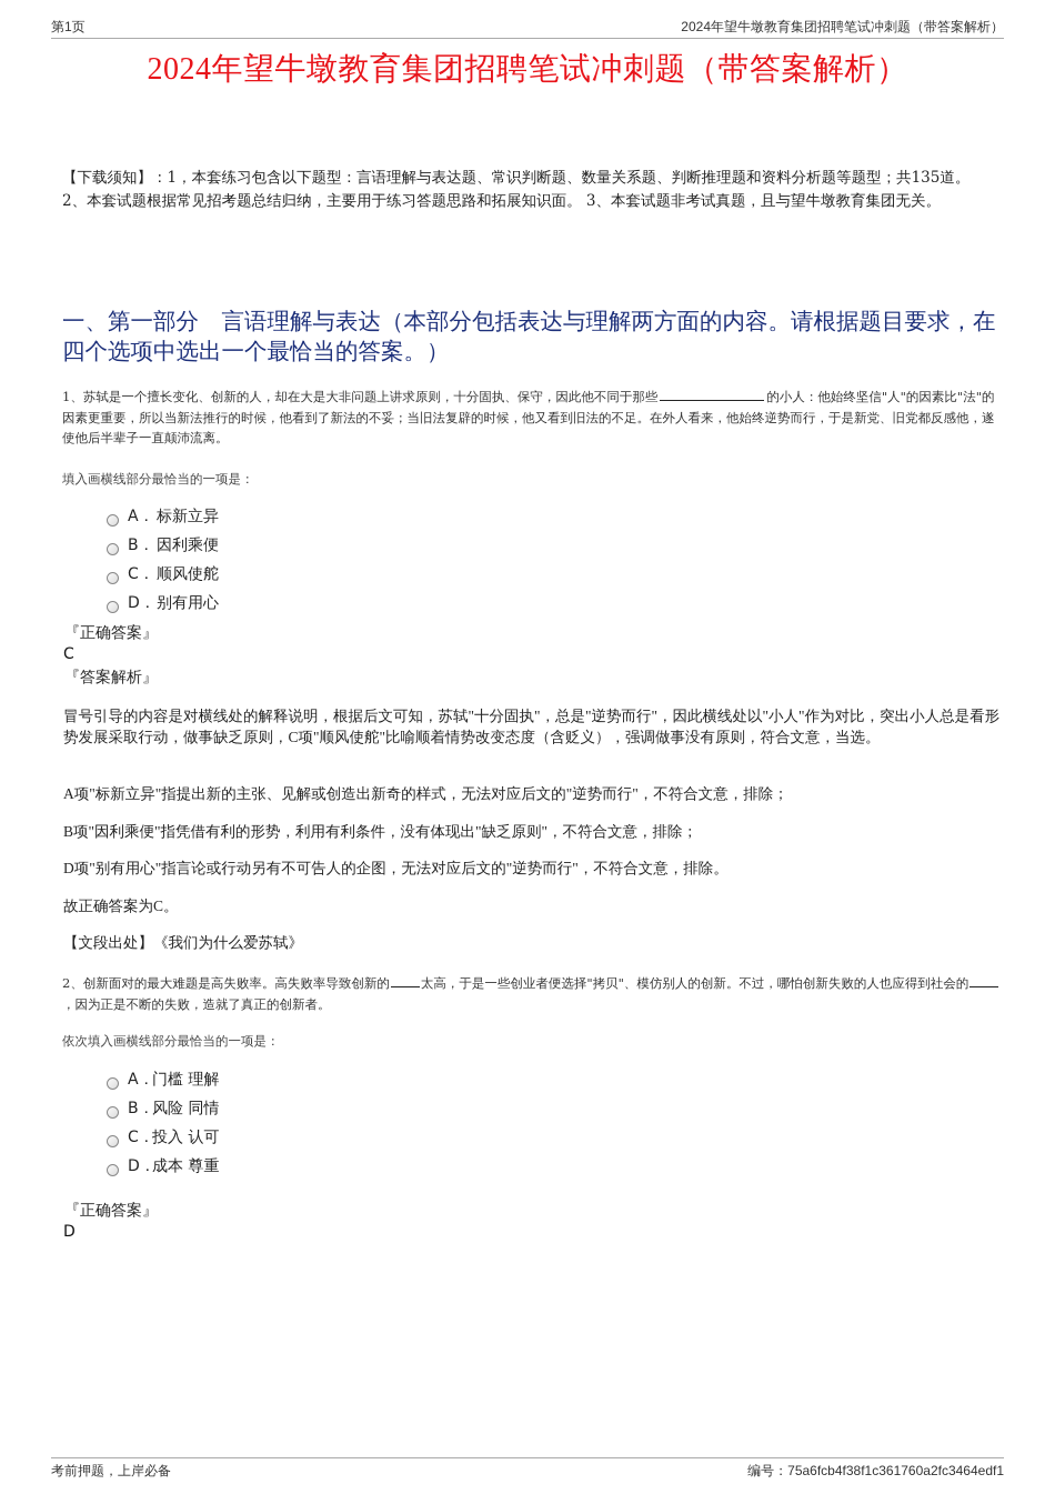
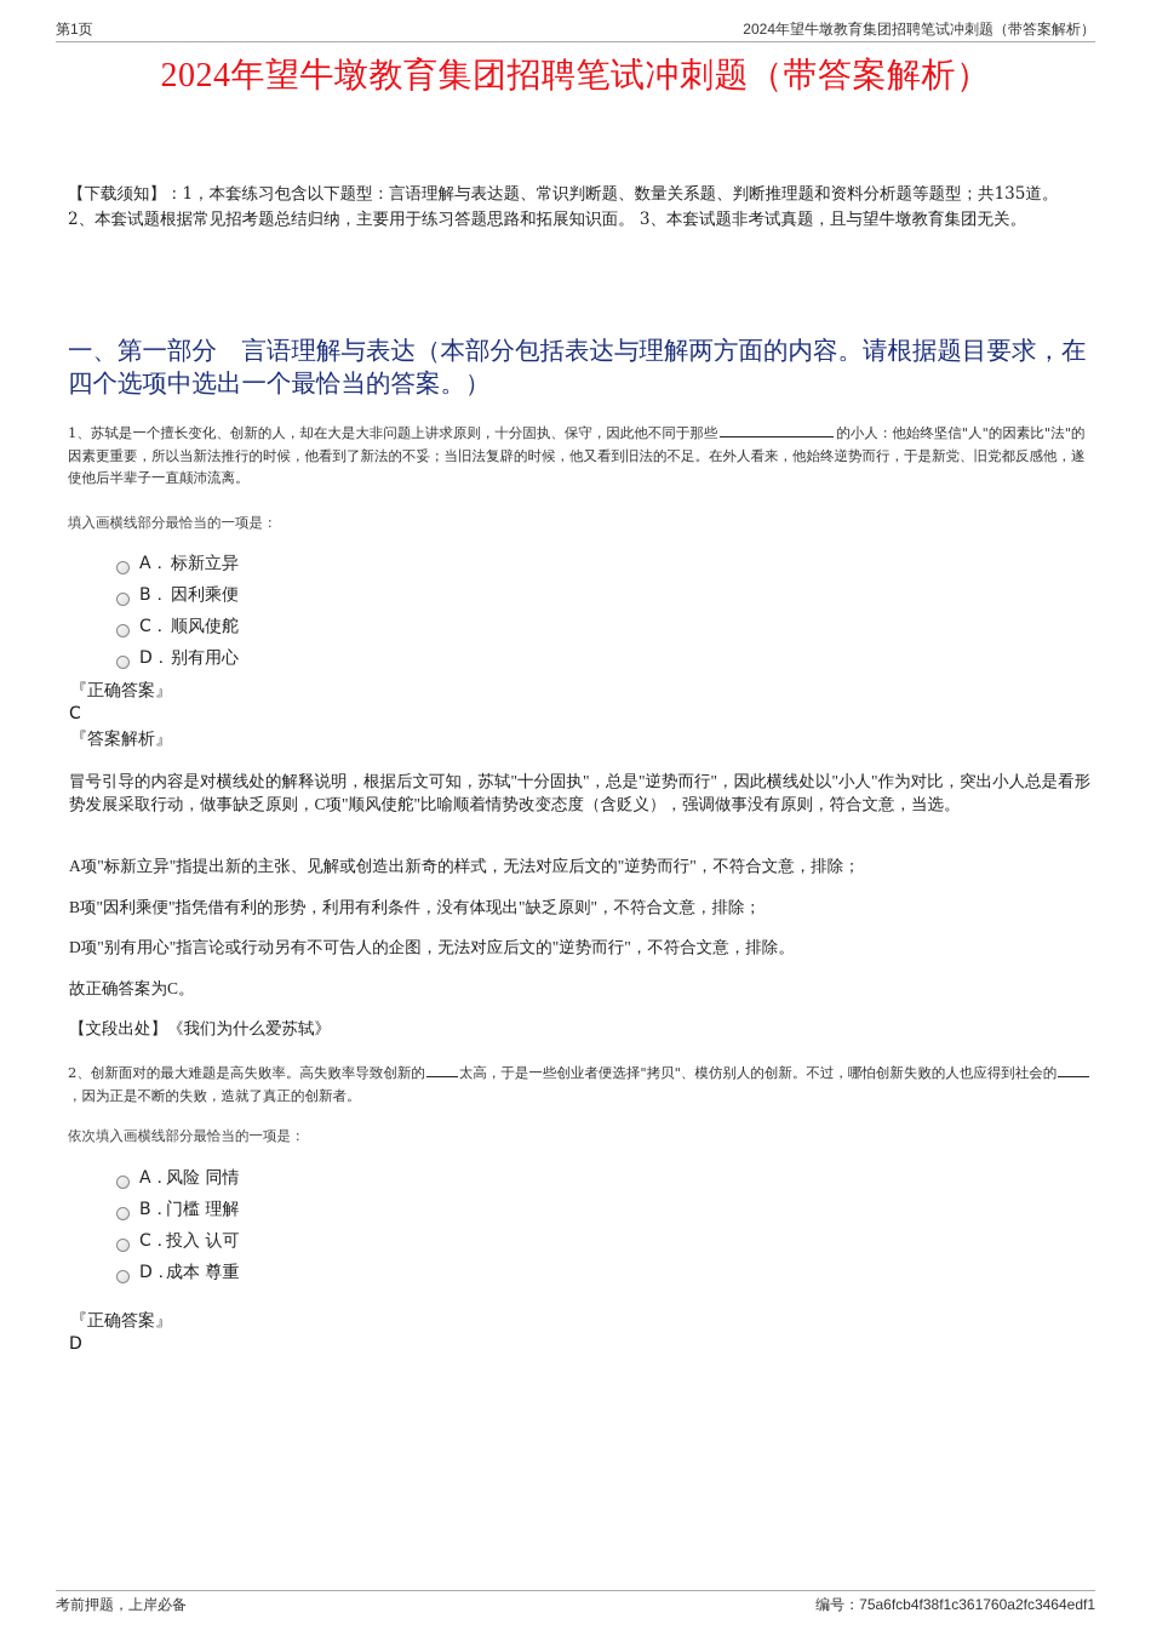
  第1页
  2024年望牛墩教育集团招聘笔试冲刺题（带答案解析）
  2024年望牛墩教育集团招聘笔试冲刺题（带答案解析）
  【下载须知】：1，本套练习包含以下题型：言语理解与表达题、常识判断题、数量关系题、判断推理题和资料分析题等题型；共135道。 2、本套试题根据常见招考题总结归纳，主要用于练习答题思路和拓展知识面。 3、本套试题非考试真题，且与望牛墩教育集团无关。
  一、第一部分 言语理解与表达（本部分包括表达与理解两方面的内容。请根据题目要求，在四个选项中选出一个最恰当的答案。）
  1、苏轼是一个擅长变化、创新的人，却在大是大非问题上讲求原则，十分固执、保守，因此他不同于那些 的小人：他始终坚信"人"的因素比"法"的因素更重要，所以当新法推行的时候，他看到了新法的不妥；当旧法复辟的时候，他又看到旧法的不足。在外人看来，他始终逆势而行，于是新党、旧党都反感他，遂使他后半辈子一直颠沛流离。
  填入画横线部分最恰当的一项是：
  A．
  标新立异
  B．
  因利乘便
  C．
  顺风使舵
  D．
  别有用心
  『正确答案』
  C
  『答案解析』
  冒号引导的内容是对横线处的解释说明，根据后文可知，苏轼"十分固执"，总是"逆势而行"，因此横线处以"小人"作为对比，突出小人总是看形势发展采取行动，做事缺乏原则，C项"顺风使舵"比喻顺着情势改变态度（含贬义），强调做事没有原则，符合文意，当选。
  A项"标新立异"指提出新的主张、见解或创造出新奇的样式，无法对应后文的"逆势而行"，不符合文意，排除；
  B项"因利乘便"指凭借有利的形势，利用有利条件，没有体现出"缺乏原则"，不符合文意，排除；
  D项"别有用心"指言论或行动另有不可告人的企图，无法对应后文的"逆势而行"，不符合文意，排除。
  故正确答案为C。
  【文段出处】《我们为什么爱苏轼》
  2、创新面对的最大难题是高失败率。高失败率导致创新的 太高，于是一些创业者便选择"拷贝"、模仿别人的创新。不过，哪怕创新失败的人也应得到社会的，因为正是不断的失败，造就了真正的创新者。
  依次填入画横线部分最恰当的一项是：
  A．
- 门槛 理解
+ 风险 同情
  B．
- 风险 同情
+ 门槛 理解
  C．
  投入 认可
  D．
  成本 尊重
  『正确答案』
  D
  考前押题，上岸必备
  编号：75a6fcb4f38f1c361760a2fc3464edf1
